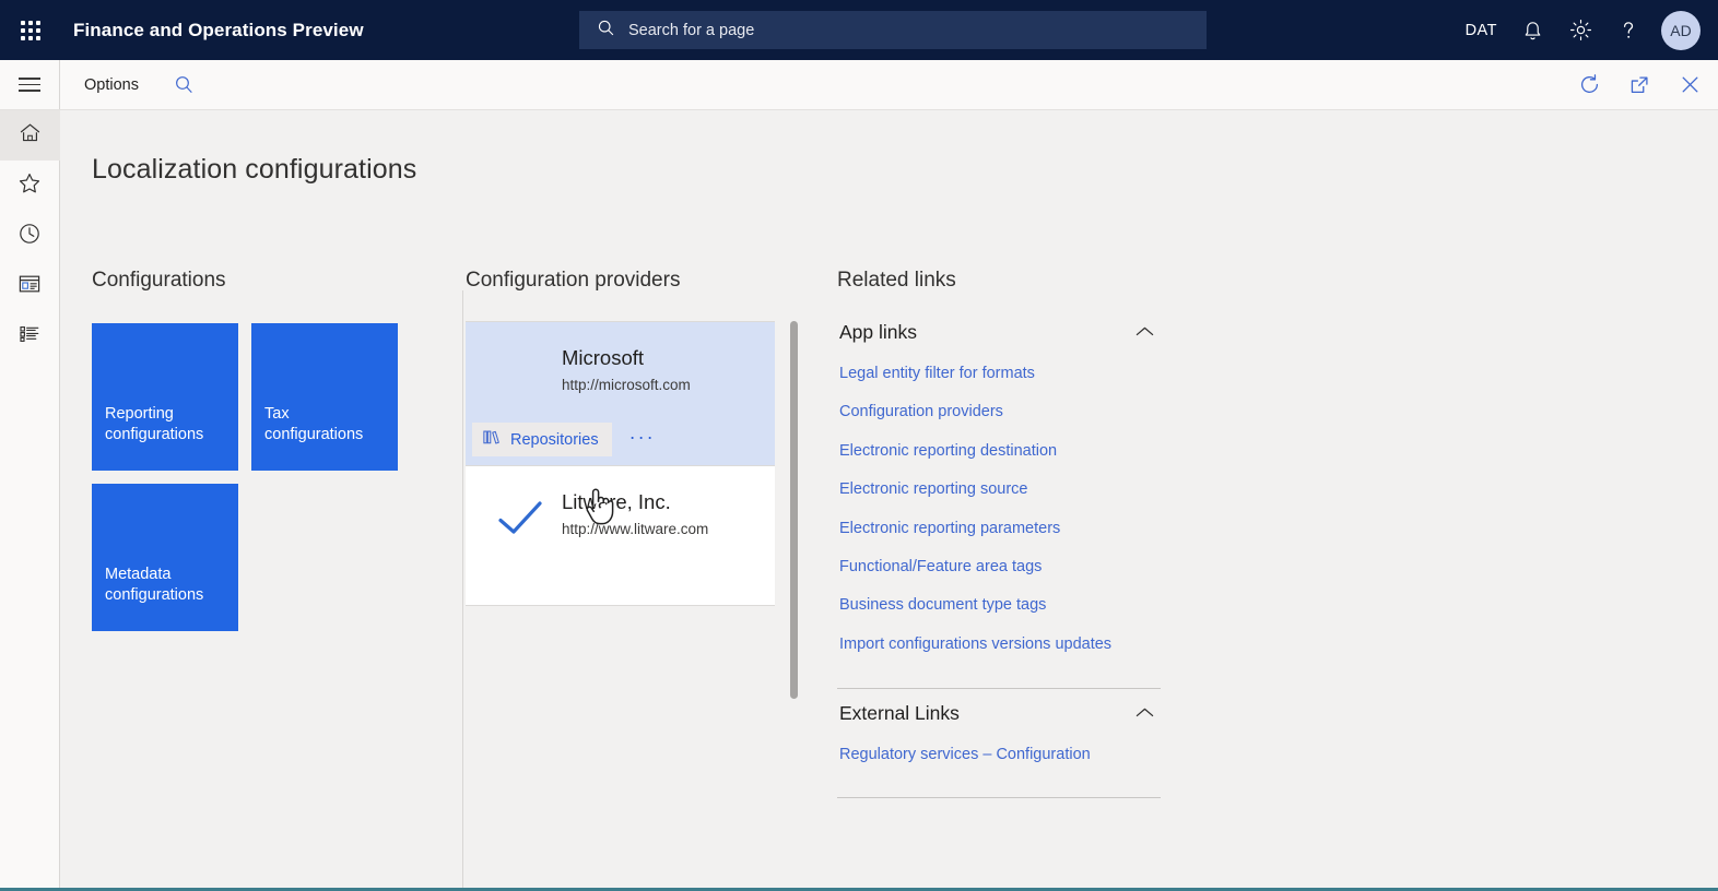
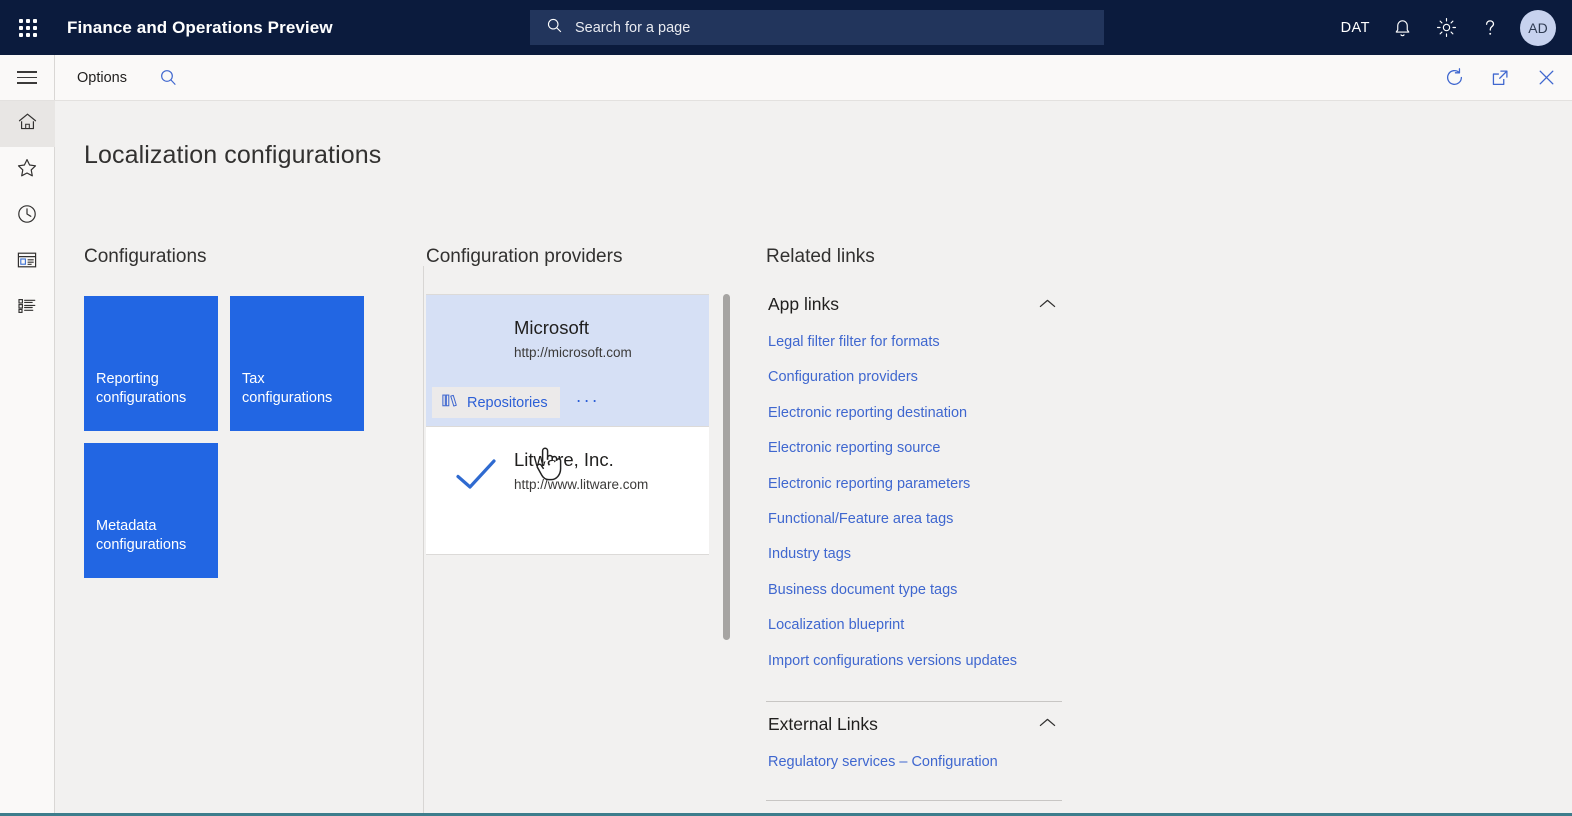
  Finance and Operations Preview
  Search for a page
  DAT
  AD
  Options
  Localization configurations
  Configurations
  Reporting configurations
  Tax configurations
  Metadata configurations
  Configuration providers
  Microsoft
  http://microsoft.com
  Repositories
  ···
  Litwe, Inc.
  http://www.litware.com
  Related links
  App links
- Legal entity filter for formats
+ Legal filter filter for formats
  Configuration providers
  Electronic reporting destination
  Electronic reporting source
  Electronic reporting parameters
  Functional/Feature area tags
+ Industry tags
  Business document type tags
+ Localization blueprint
  Import configurations versions updates
  External Links
  Regulatory services – Configuration
